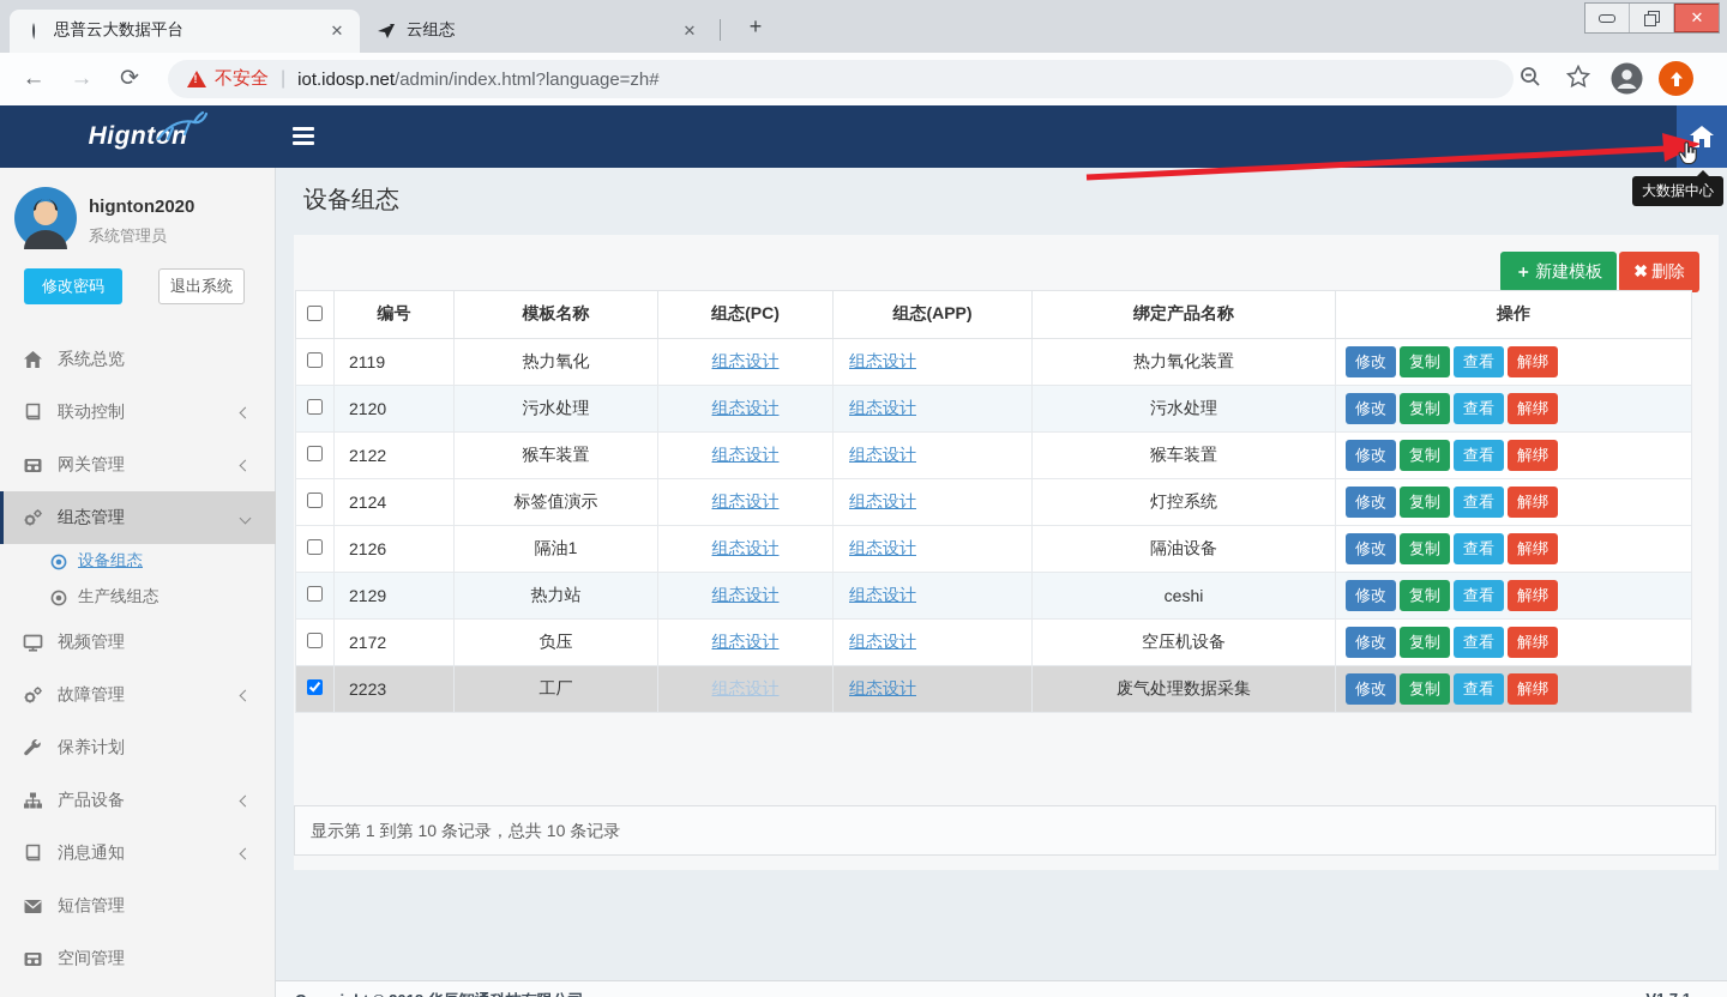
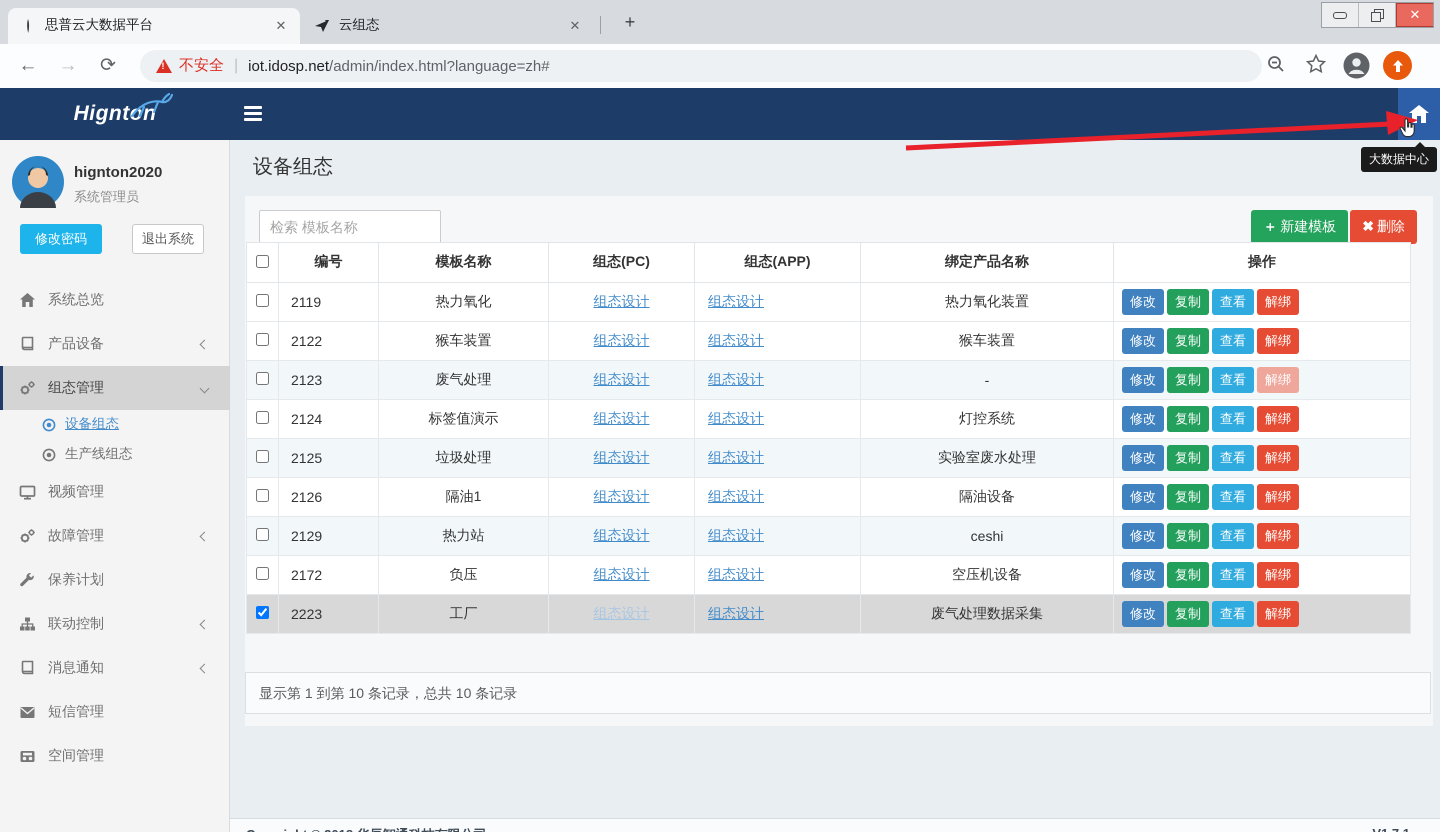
  思普云大数据平台
  ✕
  云组态
  ✕
  +
  ✕
  ←
  →
  ⟳
  不安全
  |
  iot.idosp.net
  /admin/index.html?language=zh#
  Hignton
  大数据中心
  hignton2020
  系统管理员
  修改密码
  退出系统
  系统总览
- 联动控制
+ 产品设备
- 网关管理
  组态管理
  设备组态
  生产线组态
  视频管理
  故障管理
  保养计划
- 产品设备
+ 联动控制
  消息通知
  短信管理
  空间管理
  设备组态
+ 检索 模板名称
  ＋ 新建模板
  ✖ 删除
  	编号	模板名称	组态(PC)	组态(APP)	绑定产品名称	操作
  	2119	热力氧化	组态设计	组态设计	热力氧化装置	修改 复制 查看 解绑
- 	2120	污水处理	组态设计	组态设计	污水处理	修改 复制 查看 解绑
  	2122	猴车装置	组态设计	组态设计	猴车装置	修改 复制 查看 解绑
+ 	2123	废气处理	组态设计	组态设计	-	修改 复制 查看 解绑
  	2124	标签值演示	组态设计	组态设计	灯控系统	修改 复制 查看 解绑
+ 	2125	垃圾处理	组态设计	组态设计	实验室废水处理	修改 复制 查看 解绑
  	2126	隔油1	组态设计	组态设计	隔油设备	修改 复制 查看 解绑
  	2129	热力站	组态设计	组态设计	ceshi	修改 复制 查看 解绑
  	2172	负压	组态设计	组态设计	空压机设备	修改 复制 查看 解绑
  	2223	工厂	组态设计	组态设计	废气处理数据采集	修改 复制 查看 解绑
  显示第 1 到第 10 条记录，总共 10 条记录
